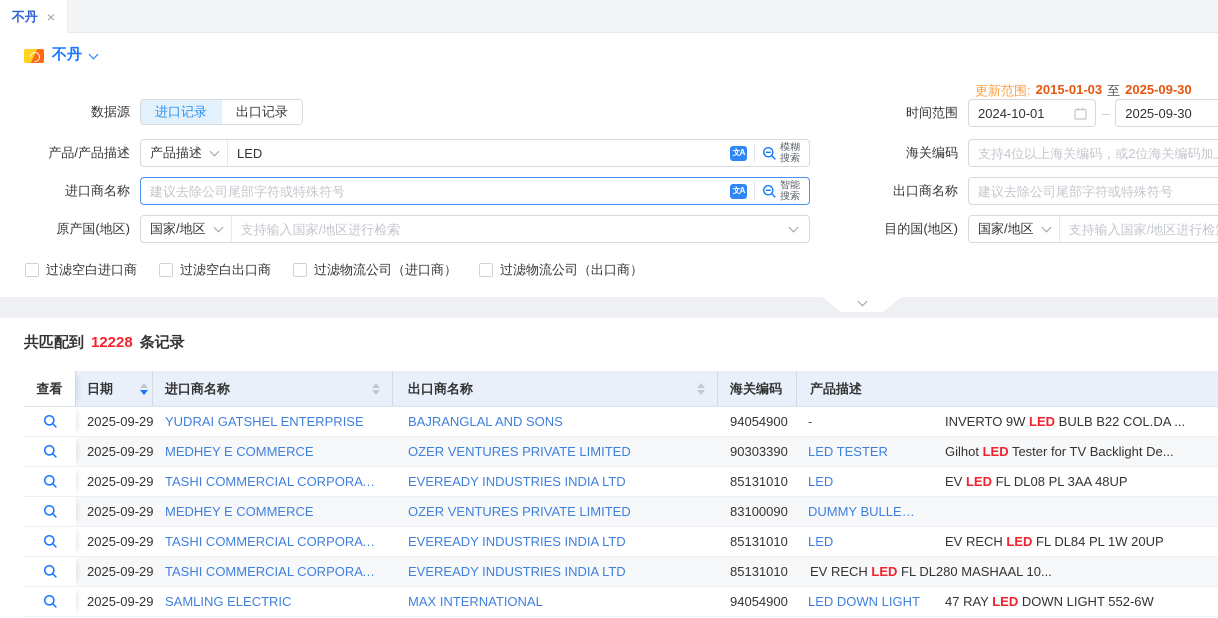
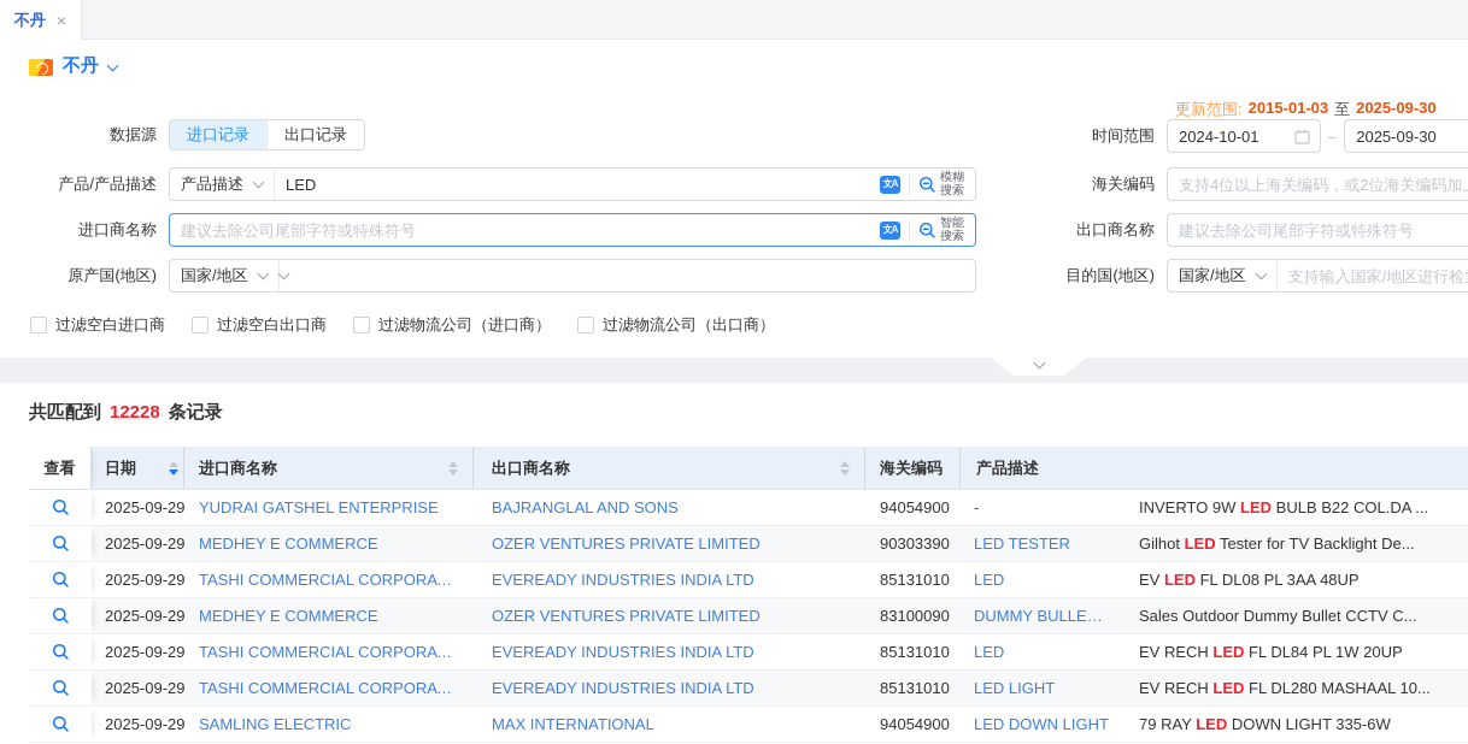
  不丹
  ×
  不丹
  更新范围:
  2015-01-03
  至
  2025-09-30
  数据源
  进口记录
  出口记录
  时间范围
  2024-10-01
  –
  2025-09-30
  产品/产品描述
  产品描述
  LED
  文A
  模糊搜索
  海关编码
  支持4位以上海关编码，或2位海关编码加
  进口商名称
  建议去除公司尾部字符或特殊符号
  文A
  智能搜索
  出口商名称
  建议去除公司尾部字符或特殊符号
  原产国(地区)
  国家/地区
- 支持输入国家/地区进行检索
  目的国(地区)
  国家/地区
  支持输入国家/地区进行检
  过滤空白进口商
  过滤空白出口商
  过滤物流公司（进口商）
  过滤物流公司（出口商）
  共匹配到
  12228
  条记录
  查看
  日期
  进口商名称
  出口商名称
  海关编码
  产品描述
  2025-09-29
  YUDRAI GATSHEL ENTERPRISE
  BAJRANGLAL AND SONS
  94054900
  -
  INVERTO 9W
  LED
  BULB B22 COL.DA ...
  2025-09-29
  MEDHEY E COMMERCE
  OZER VENTURES PRIVATE LIMITED
  90303390
  LED TESTER
  Gilhot
  LED
  Tester for TV Backlight De...
  2025-09-29
  TASHI COMMERCIAL CORPORATIO
  EVEREADY INDUSTRIES INDIA LTD
  85131010
  LED
  EV
  LED
  FL DL08 PL 3AA 48UP
  2025-09-29
  MEDHEY E COMMERCE
  OZER VENTURES PRIVATE LIMITED
  83100090
+ Sales Outdoor Dummy Bullet CCTV C...
  2025-09-29
  TASHI COMMERCIAL CORPORATIO
  EVEREADY INDUSTRIES INDIA LTD
  85131010
  LED
  EV RECH
  LED
  FL DL84 PL 1W 20UP
  2025-09-29
  TASHI COMMERCIAL CORPORATIO
  EVEREADY INDUSTRIES INDIA LTD
  85131010
+ LED LIGHT
  EV RECH
  LED
  FL DL280 MASHAAL 10...
  2025-09-29
  SAMLING ELECTRIC
  MAX INTERNATIONAL
  94054900
  LED DOWN LIGHT
- 47 RAY
+ 79 RAY
  LED
- DOWN LIGHT 552-6W
+ DOWN LIGHT 335-6W
